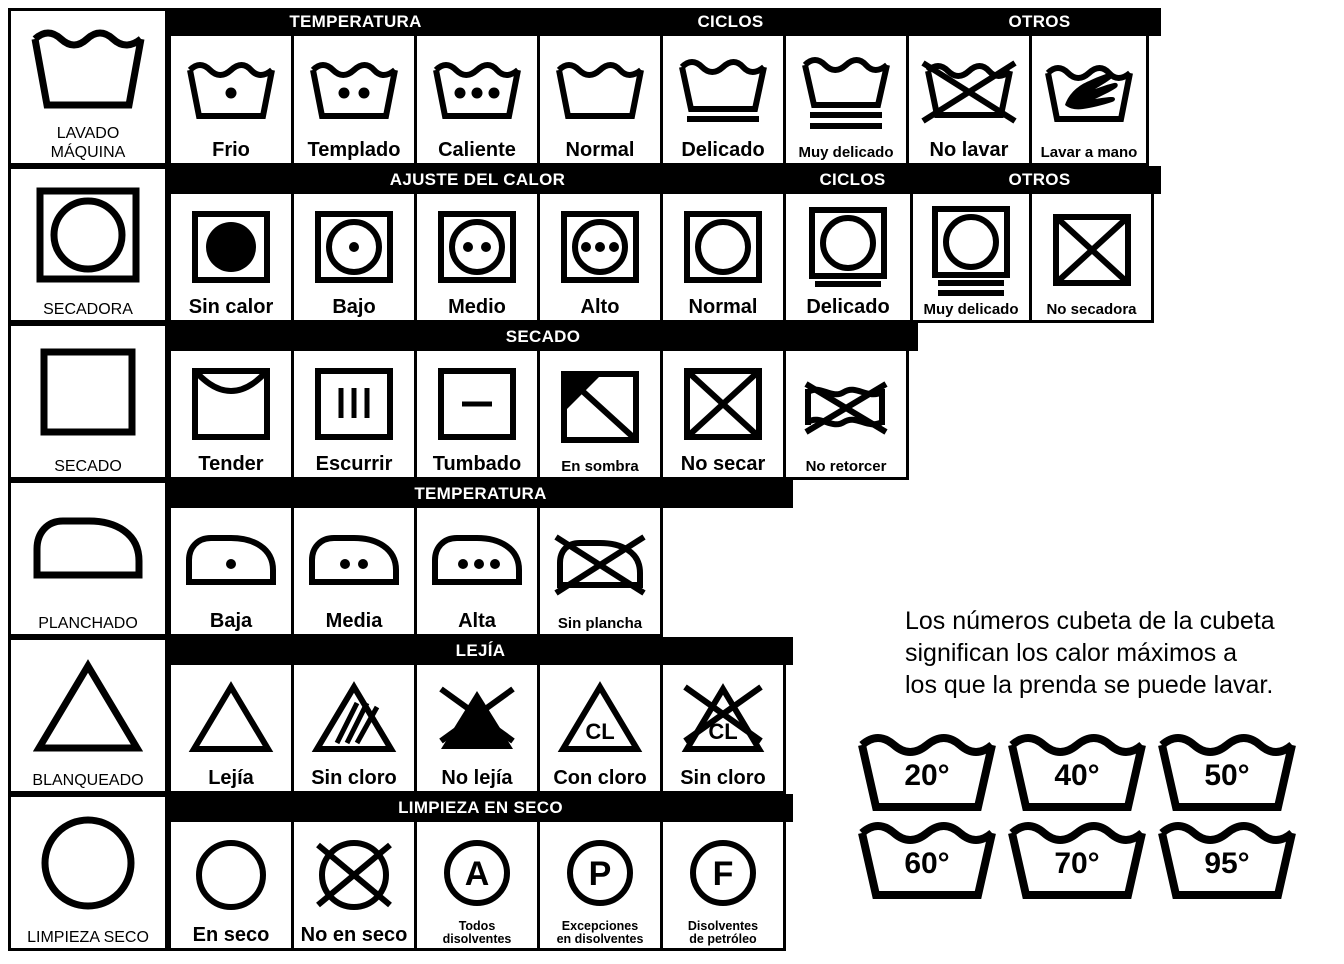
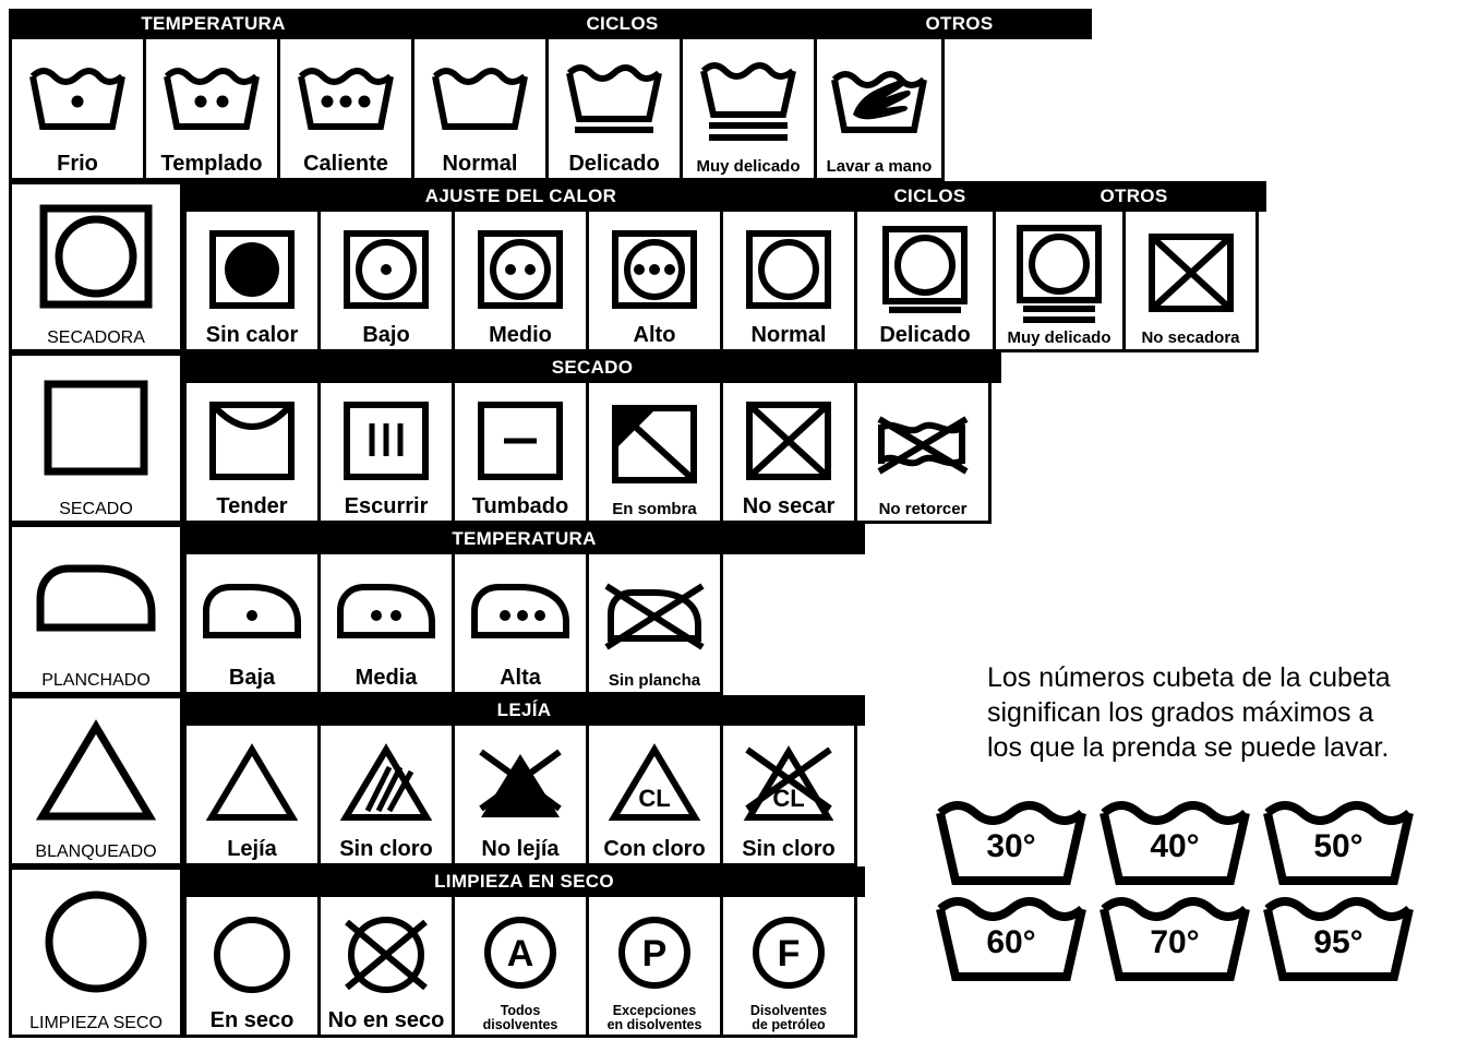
- LAVADO
- MÁQUINA
  TEMPERATURA
  CICLOS
  OTROS
  Frio
  Templado
  Caliente
  Normal
  Delicado
  Muy delicado
- No lavar
  Lavar a mano
  SECADORA
  AJUSTE DEL CALOR
  CICLOS
  OTROS
  Sin calor
  Bajo
  Medio
  Alto
  Normal
  Delicado
  Muy delicado
  No secadora
  SECADO
  SECADO
  Tender
  Escurrir
  Tumbado
  En sombra
  No secar
  No retorcer
  PLANCHADO
  TEMPERATURA
  Baja
  Media
  Alta
  Sin plancha
  BLANQUEADO
  LEJÍA
  Lejía
  Sin cloro
  No lejía
  CL
  Con cloro
  CL
  Sin cloro
  LIMPIEZA SECO
  LIMPIEZA EN SECO
  En seco
  No en seco
  A
  Todos
  disolventes
  P
  Excepciones
  en disolventes
  F
  Disolventes
  de petróleo
  Los números cubeta de la cubeta
- significan los calor máximos a
+ significan los grados máximos a
  los que la prenda se puede lavar.
- 20°
+ 30°
  40°
  50°
  60°
  70°
  95°
